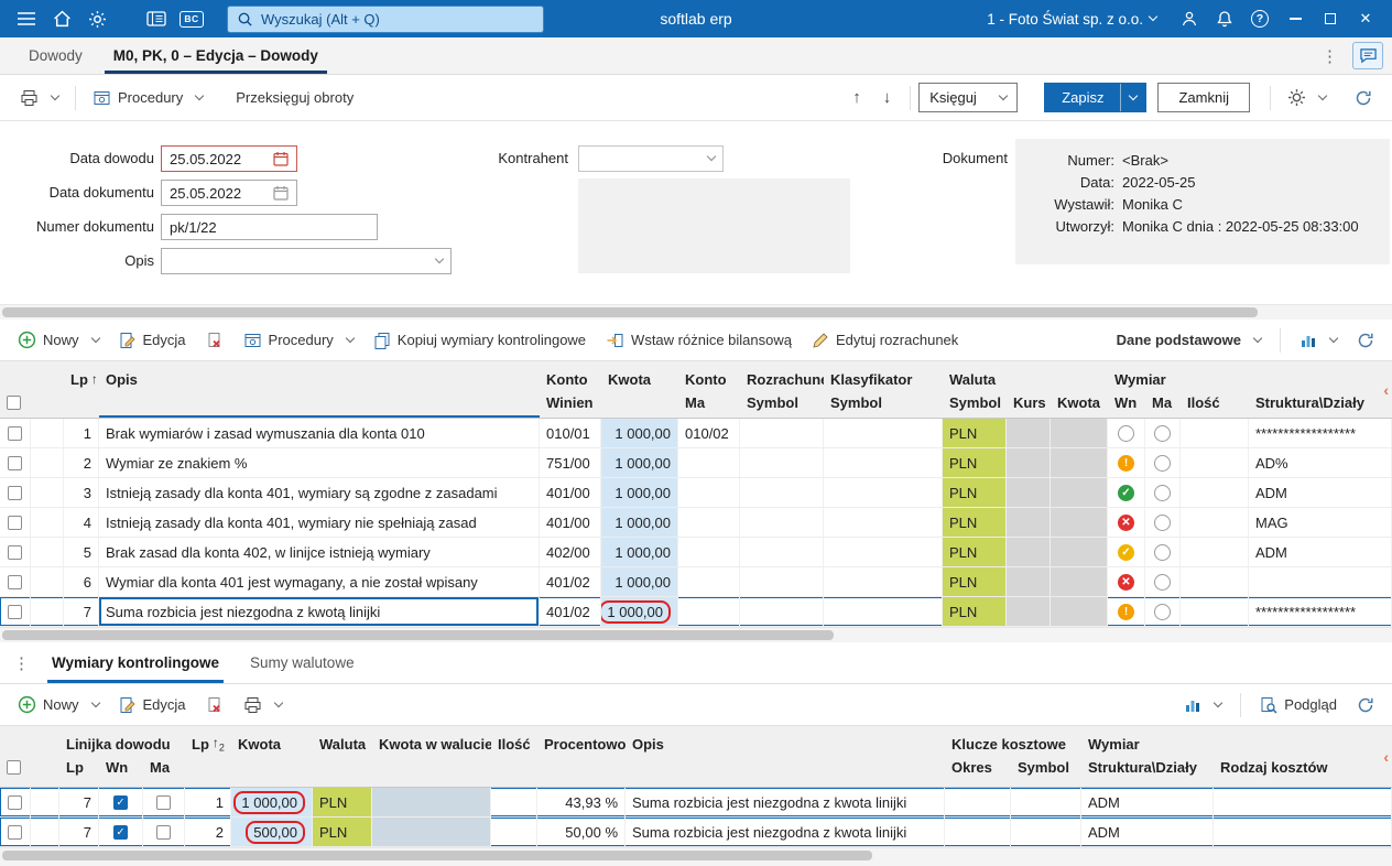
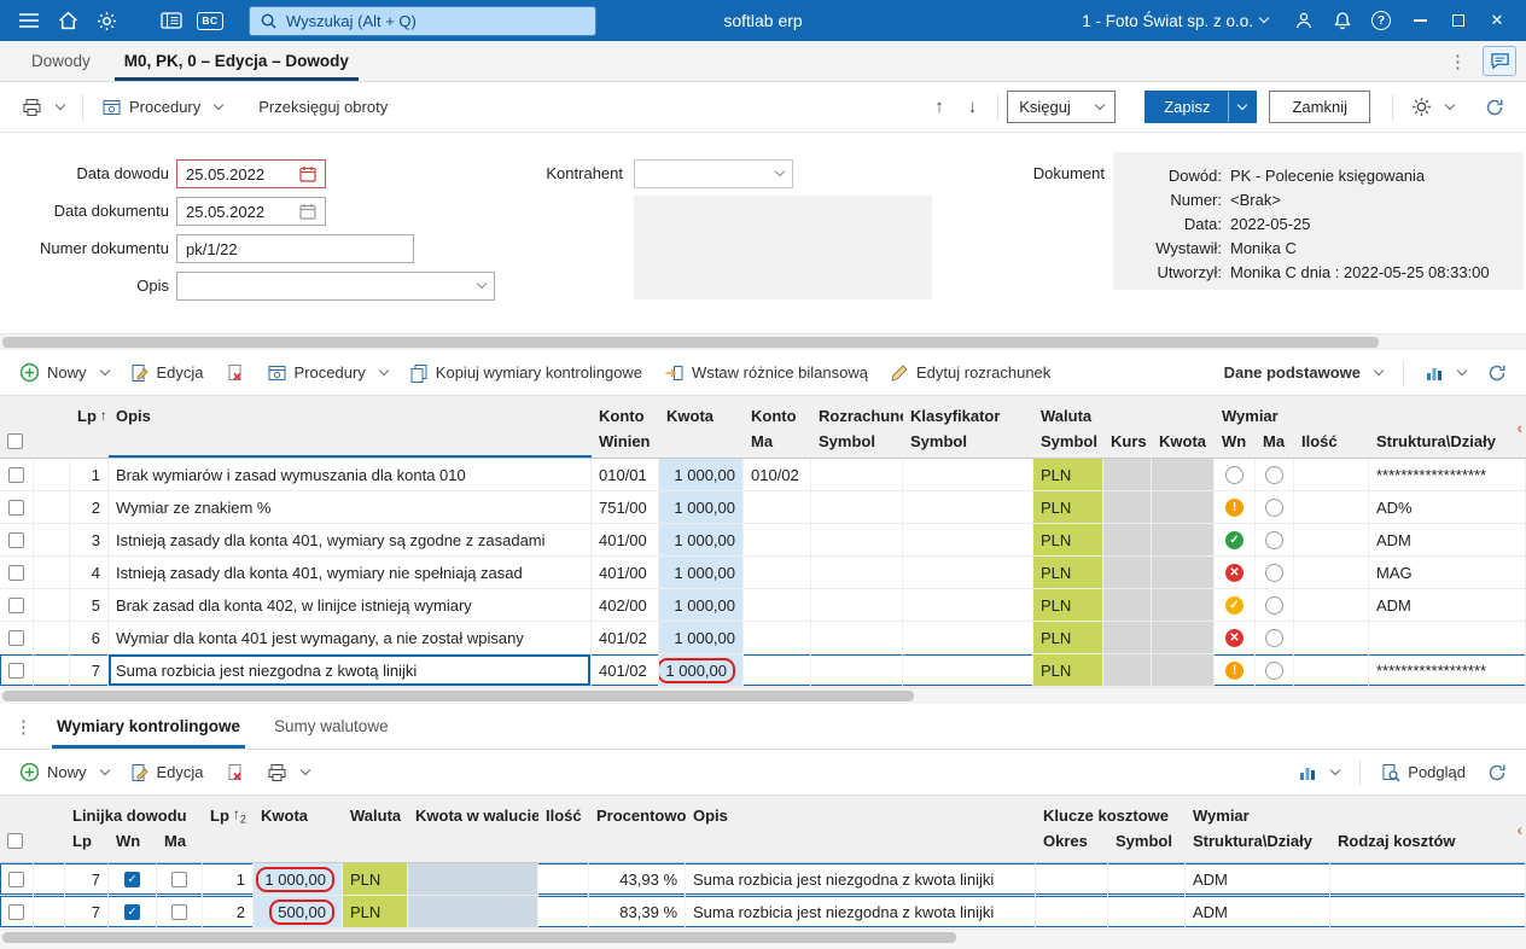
  BC
  Wyszukaj (Alt + Q)
  softlab erp
  1 - Foto Świat sp. z o.o.
  ?
  ✕
  Dowody
  M0, PK, 0 – Edycja – Dowody
  ⋮
  Procedury
  Przeksięguj obroty
  ↑
  ↓
  Księguj
  Zapisz
  Zamknij
  Data dowodu
  25.05.2022
  Data dokumentu
  25.05.2022
  Numer dokumentu
  pk/1/22
  Opis
  Kontrahent
  Dokument
+ Dowód:
+ PK - Polecenie księgowania
  Numer:
  <Brak>
  Data:
  2022-05-25
  Wystawił:
  Monika C
  Utworzył:
  Monika C dnia : 2022-05-25 08:33:00
  Nowy
  Edycja
  Procedury
  Kopiuj wymiary kontrolingowe
  Wstaw różnice bilansową
  Edytuj rozrachunek
  Dane podstawowe
  Lp
  ↑
  Opis
  Konto
  Winien
  Kwota
  Konto
  Ma
  Rozrachun
  Symbol
  Klasyfikator
  Symbol
  Waluta
  Symbol
  Kurs
  Kwota
  Wymiar
  Wn
  Ma
  Ilość
  Struktura\Działy
  ‹
  1
  Brak wymiarów i zasad wymuszania dla konta 010
  010/01
  1 000,00
  010/02
  PLN
  ******************
  2
  Wymiar ze znakiem %
  751/00
  1 000,00
  PLN
  !
  AD%
  3
  Istnieją zasady dla konta 401, wymiary są zgodne z zasadami
  401/00
  1 000,00
  PLN
  ✓
  ADM
  4
  Istnieją zasady dla konta 401, wymiary nie spełniają zasad
  401/00
  1 000,00
  PLN
  ✕
  MAG
  5
  Brak zasad dla konta 402, w linijce istnieją wymiary
  402/00
  1 000,00
  PLN
  ✓
  ADM
  6
  Wymiar dla konta 401 jest wymagany, a nie został wpisany
  401/02
  1 000,00
  PLN
  ✕
  7
  Suma rozbicia jest niezgodna z kwotą linijki
  401/02
  1 000,00
  PLN
  !
  ******************
  ⋮
  Wymiary kontrolingowe
  Sumy walutowe
  Nowy
  Edycja
  Podgląd
  Linijka dowodu
  Lp
  Wn
  Ma
  Lp
  ↑2
  Kwota
  Waluta
  Kwota w walucie
  Ilość
  Procentowo
  Opis
  Klucze kosztowe
  Okres
  Symbol
  Wymiar
  Struktura\Działy
  Rodzaj kosztów
  ‹
  7
  ✓
  1
  1 000,00
  PLN
  43,93 %
  Suma rozbicia jest niezgodna z kwota linijki
  ADM
  7
  ✓
  2
  500,00
  PLN
- 50,00 %
+ 83,39 %
  Suma rozbicia jest niezgodna z kwota linijki
  ADM
